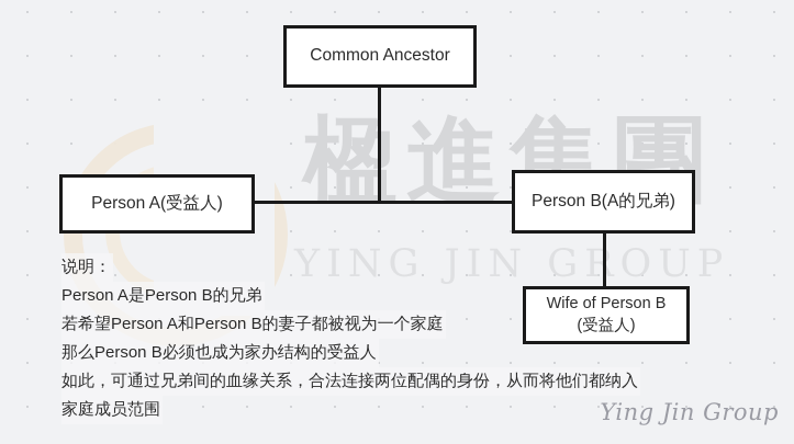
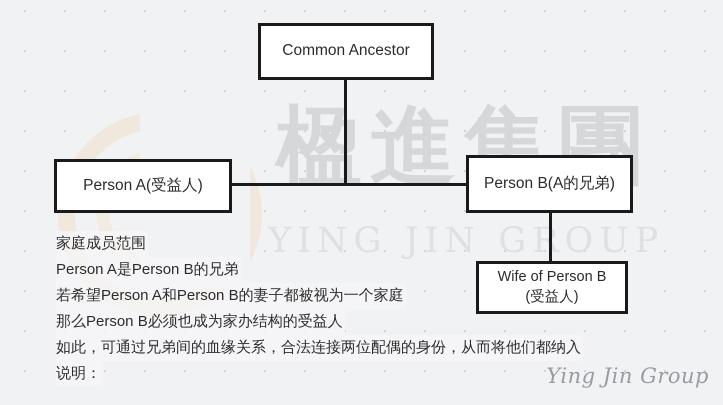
  楹進集團
  YING JIN GOUP
  Ying Jin Group
  Common Ancestor
  Person A(受益人)
  Person B(A的兄弟)
  Wife of Person B
  (受益人)
- 说明：
+ 家庭成员范围
  Person A是Person B的兄弟
  若希望Person A和Person B的妻子都被视为一个家庭
  那么Person B必须也成为家办结构的受益人
  如此，可通过兄弟间的血缘关系，合法连接两位配偶的身份，从而将他们都纳入
- 家庭成员范围
+ 说明：
